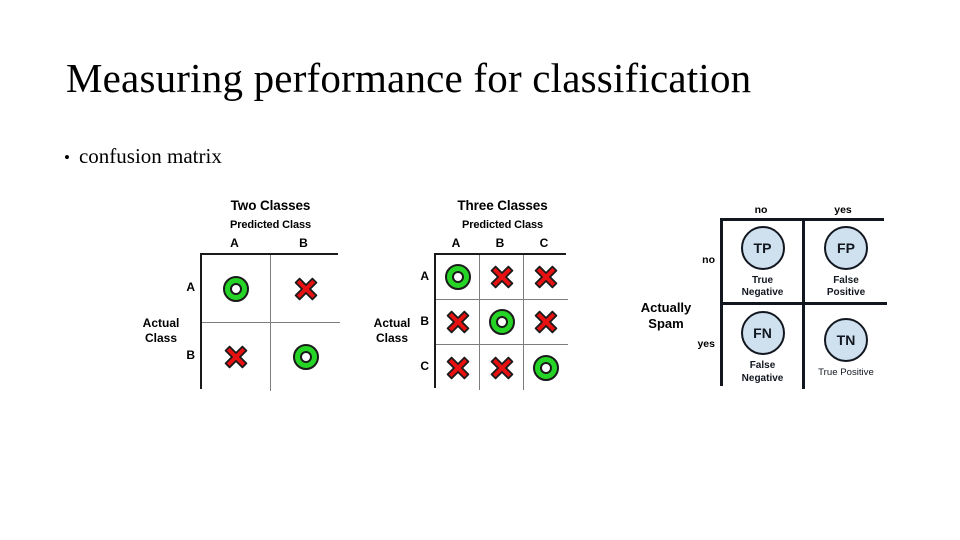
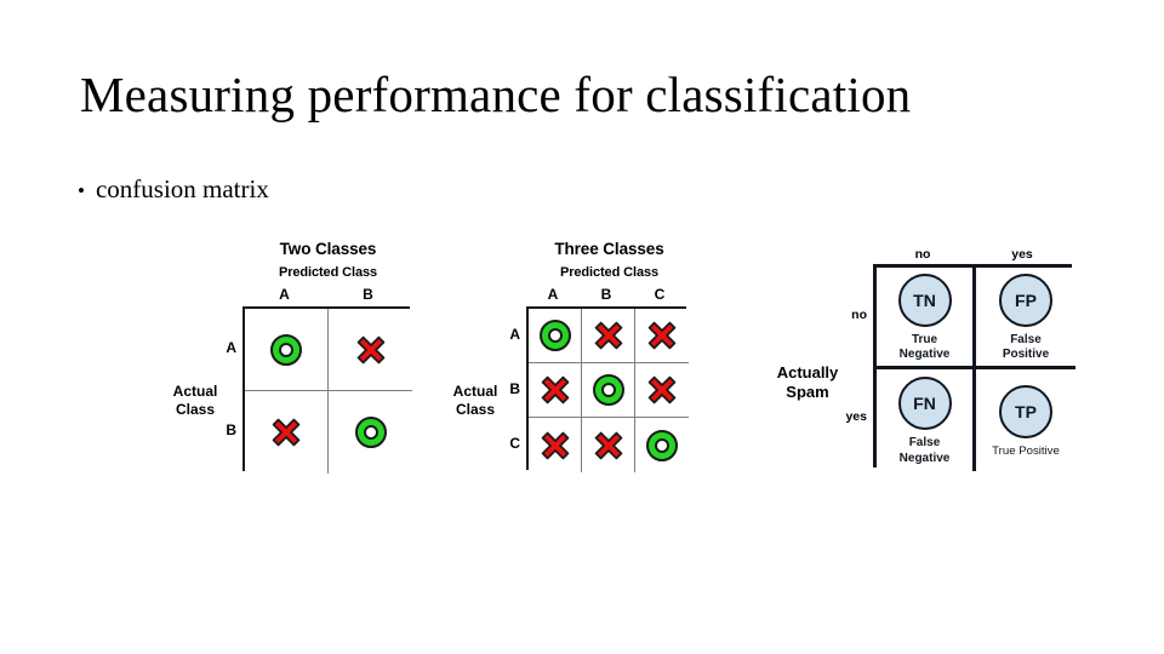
  Measuring performance for classification
  •
  confusion matrix
  Two Classes
  Predicted Class
  A
  B
  Actual
  Class
  A
  B
  Three Classes
  Predicted Class
  A
  B
  C
  Actual
  Class
  A
  B
  C
  no
  yes
  Actually
  Spam
  no
  yes
- TP
+ TN
  True
  Negative
  FP
  False
  Positive
  FN
  False
  Negative
- TN
+ TP
  True Positive
